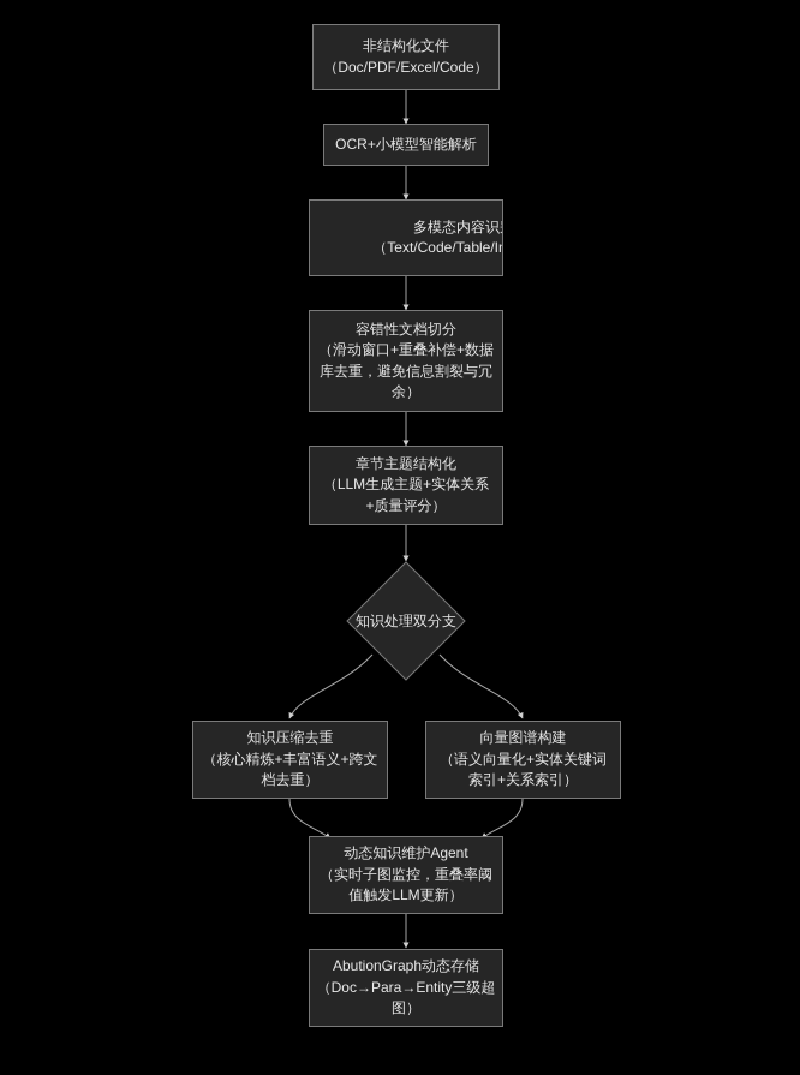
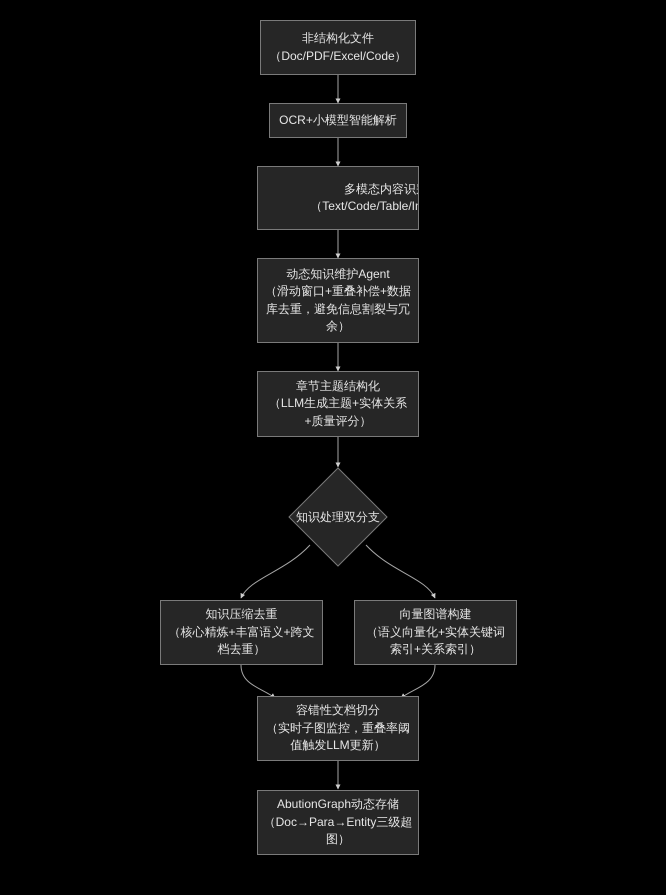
  非结构化文件
  （Doc/PDF/Excel/Code）
  OCR+小模型智能解析
  多模态内容识
  （Text/Code/Table/I
- 容错性文档切分
+ 动态知识维护Agent
  （滑动窗口+重叠补偿+数据
  库去重，避免信息割裂与冗
  余）
  章节主题结构化
  （LLM生成主题+实体关系
  +质量评分）
  知识处理双分支
  知识压缩去重
  （核心精炼+丰富语义+跨文
  档去重）
  向量图谱构建
  （语义向量化+实体关键词
  索引+关系索引）
- 动态知识维护Agent
+ 容错性文档切分
  （实时子图监控，重叠率阈
  值触发LLM更新）
  AbutionGraph动态存储
  （Doc→Para→Entity三级超
  图）
